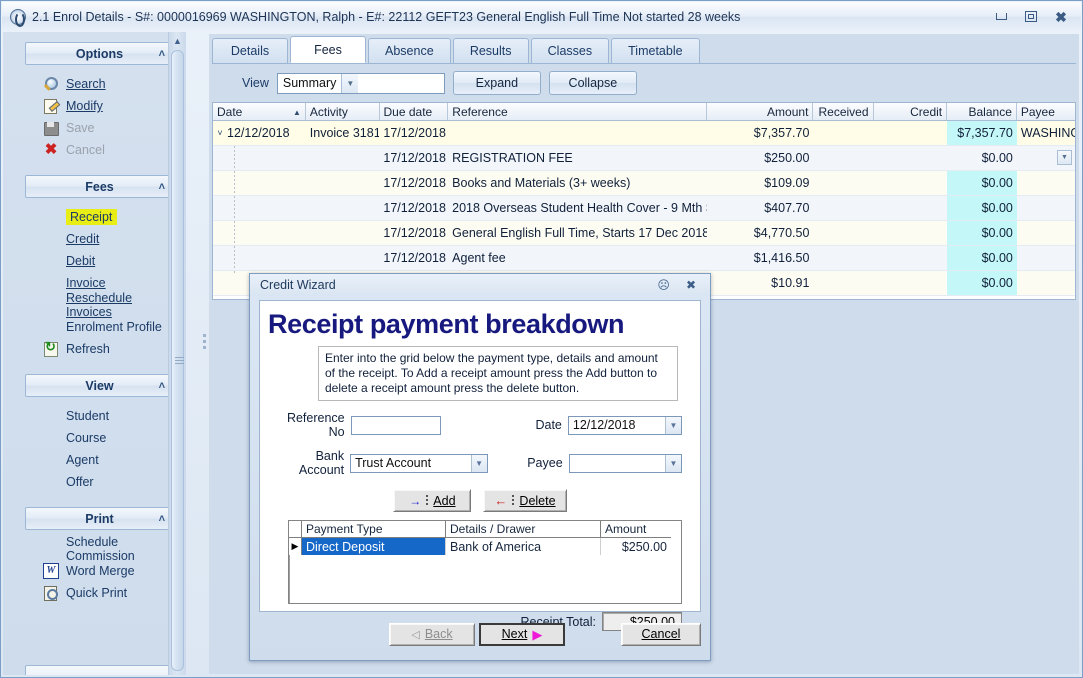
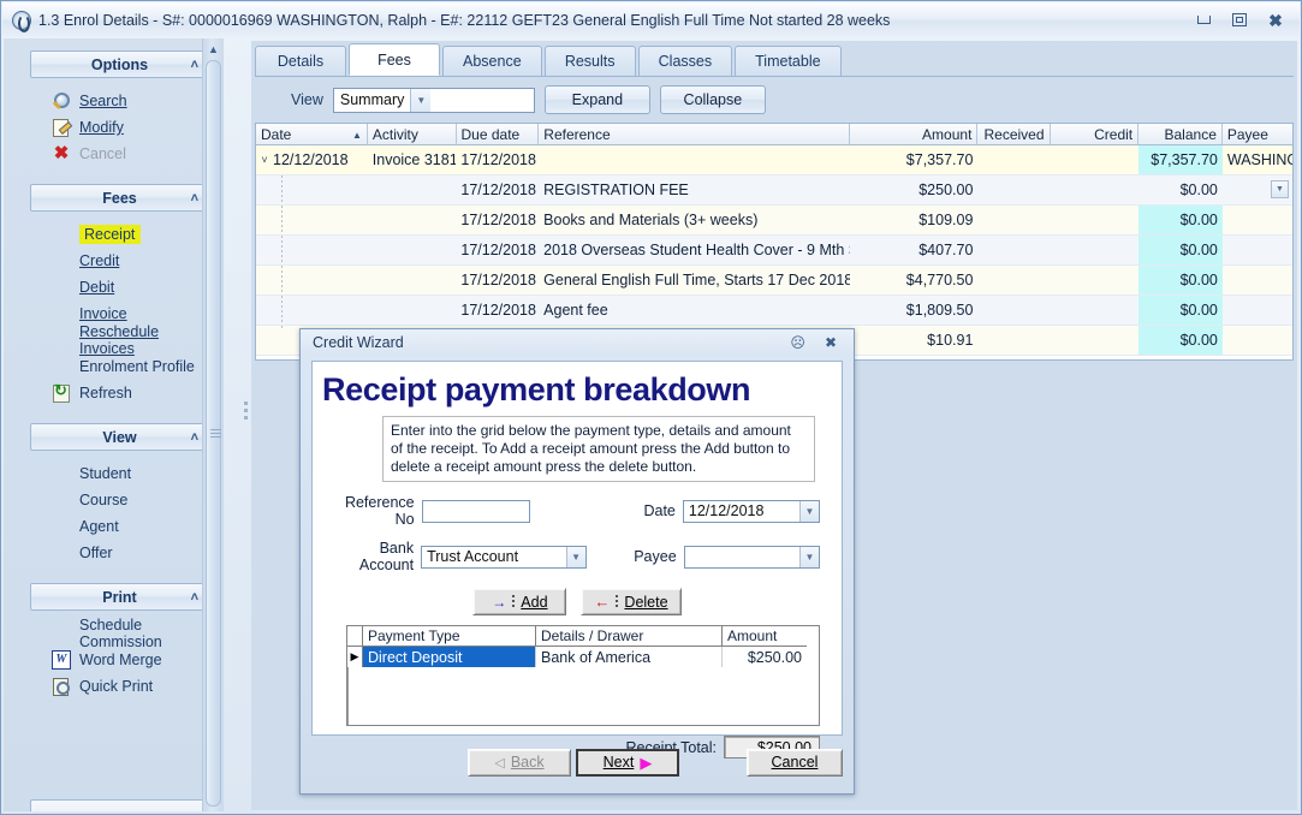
- 2.1 Enrol Details - S#: 0000016969 WASHINGTON, Ralph - E#: 22112 GEFT23 General English Full Time Not started 28 weeks
+ 1.3 Enrol Details - S#: 0000016969 WASHINGTON, Ralph - E#: 22112 GEFT23 General English Full Time Not started 28 weeks
  ✖
  Options
  ˄
  Search
  Modify
- Save
  ✖
  Cancel
  Fees
  ˄
  Receipt
  Credit
  Debit
  Invoice
  Reschedule Invoices
  Enrolment Profile
  Refresh
  View
  ˄
  Student
  Course
  Agent
  Offer
  Print
  ˄
  Schedule Commission
  W
  Word Merge
  Quick Print
  ▲
  Details
  Fees
  Absence
  Results
  Classes
  Timetable
  View
  Summary
  ▼
  Expand
  Collapse
  Date
  ▲
  Activity
  Due date
  Reference
  Amount
  Received
  Credit
  Balance
  Payee
  ˅
  12/12/2018
  Invoice 3181
  17/12/2018
  $7,357.70
  $7,357.70
  WASHIN
  17/12/2018
  REGISTRATION FEE
  $250.00
  $0.00
  17/12/2018
  Books and Materials (3+ weeks)
  $109.09
  $0.00
  17/12/2018
  2018 Overseas Student Health Cover - 9 Mth
  $407.70
  $0.00
  17/12/2018
  General English Full Time, Starts 17 Dec 2018
  $4,770.50
  $0.00
  17/12/2018
  Agent fee
- $1,416.50
+ $1,809.50
  $0.00
  $10.91
  $0.00
  Credit Wizard
  ☹︎
  ✖
  Receipt payment breakdown
  Enter into the grid below the payment type, details and amount of the receipt. To Add a receipt amount press the Add button to delete a receipt amount press the delete button.
  Reference No
  Date
  12/12/2018
  ▼
  Bank Account
  Trust Account
  ▼
  Payee
  ▼
  →
  Add
  ←
  Delete
  Payment Type
  Details / Drawer
  Amount
  ▶
  Direct Deposit
  Bank of America
  $250.00
  Receipt Total:
  $250.00
  ◁
  Back
  Next
  ▶
  Cancel
